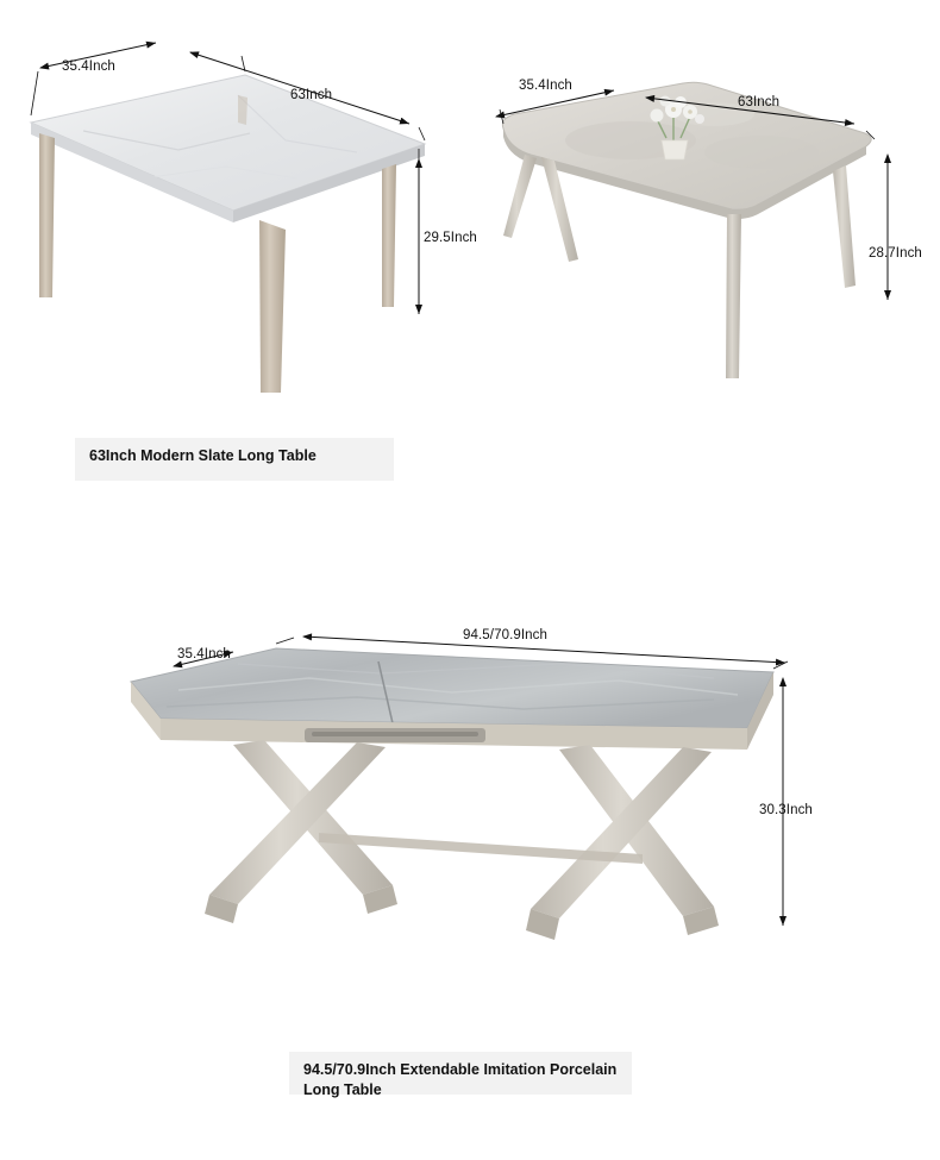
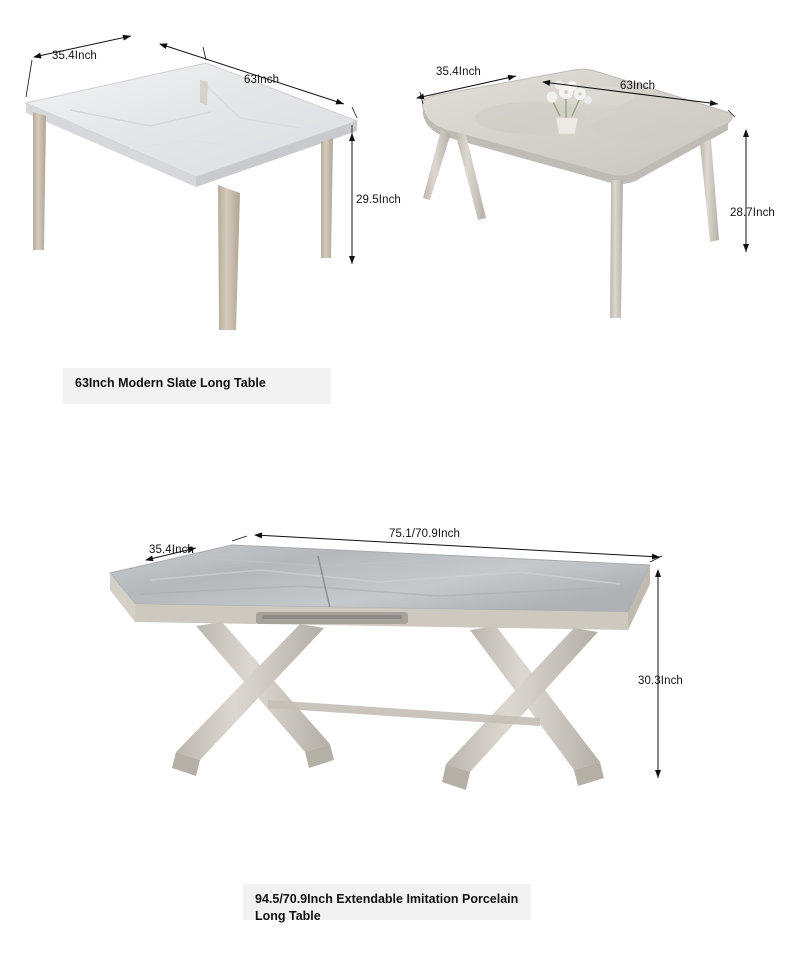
  35.4Inch
  63Inch
  29.5Inch
  35.4Inch
  63Inch
  28.7Inch
  35.4Inch
- 94.5/70.9Inch
+ 75.1/70.9Inch
  30.3Inch
  63Inch Modern Slate Long Table
  94.5/70.9Inch Extendable Imitation Porcelain Long Table
